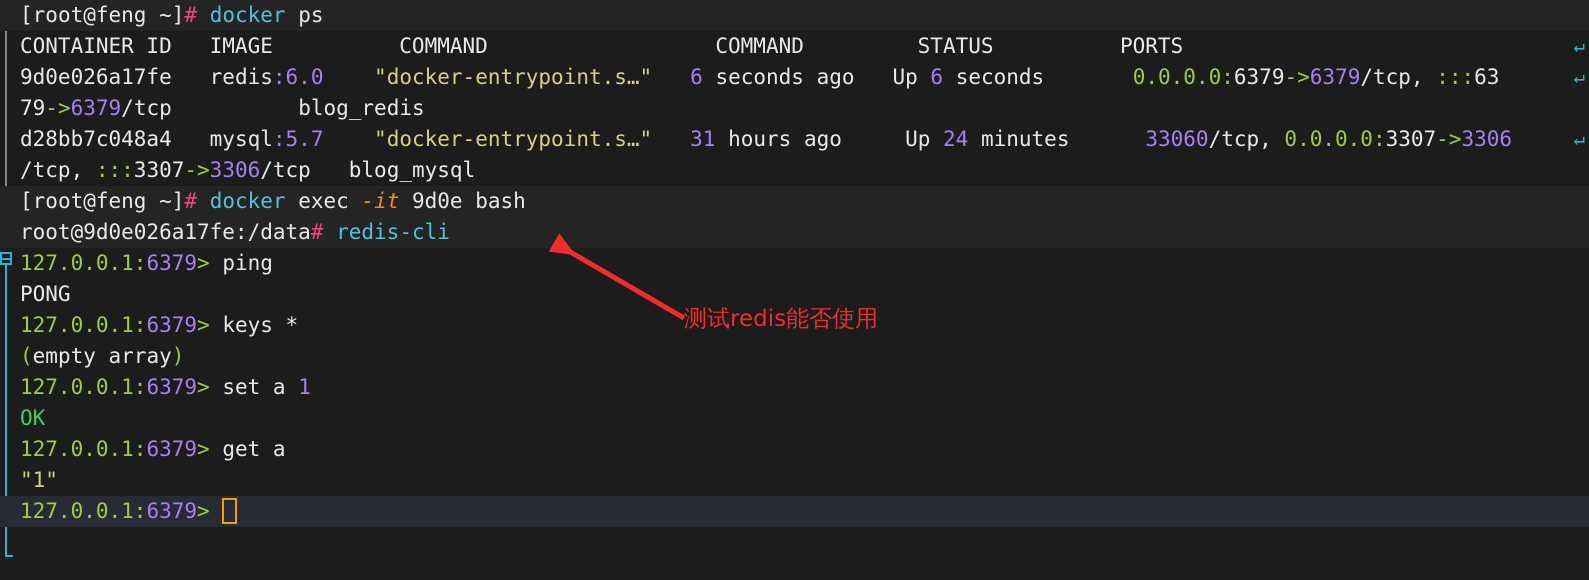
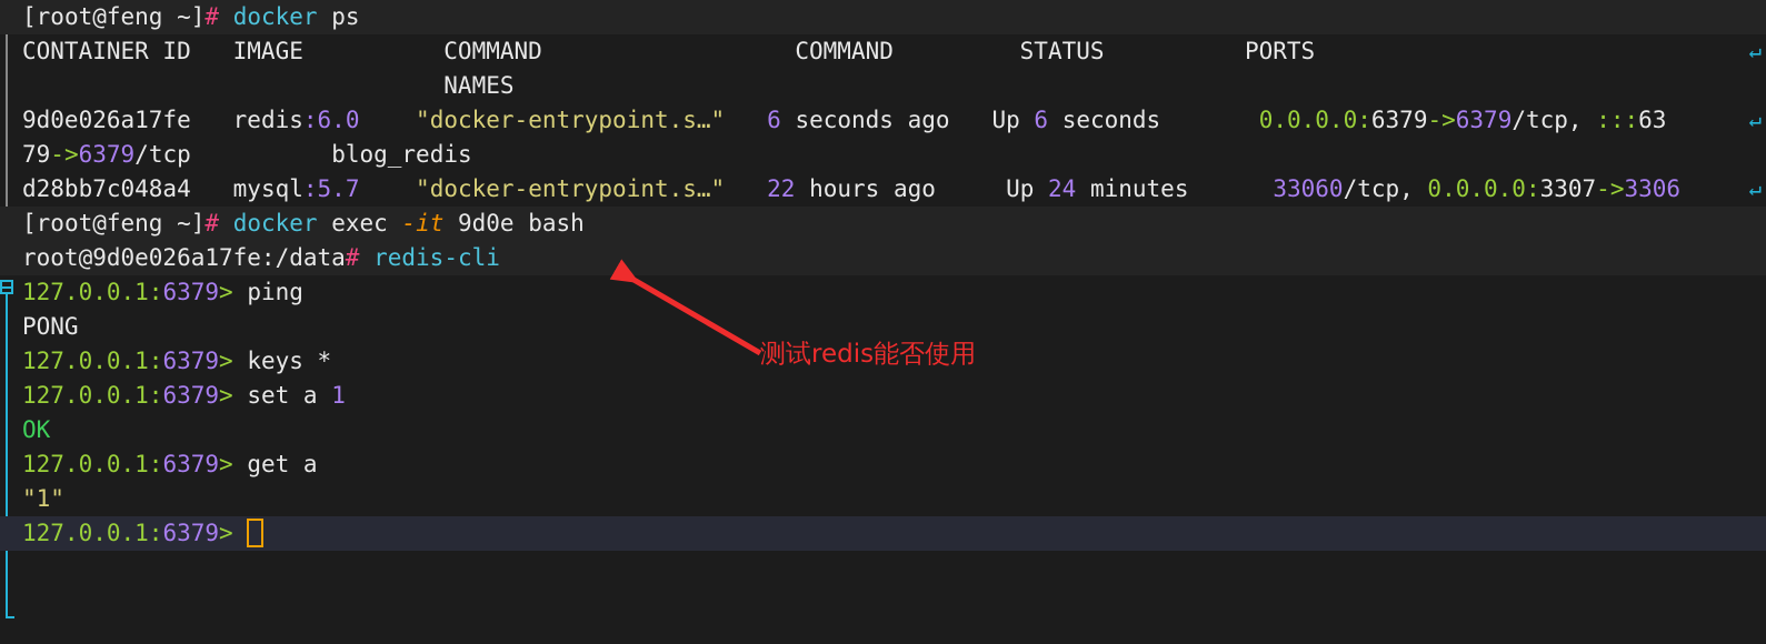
  [root@feng ~]# docker ps
  CONTAINER ID IMAGE COMMAND COMMAND STATUS PORTS
  ↵
+ NAMES
  9d0e026a17fe redis:6.0 "docker-entrypoint.s…" 6 seconds ago Up 6 seconds 0.0.0.0:6379->6379/tcp, :::63
  ↵
  79->6379/tcp blog_redis
- d28bb7c048a4 mysql:5.7 "docker-entrypoint.s…" 31 hours ago Up 24 minutes 33060/tcp, 0.0.0.0:3307->3306
+ d28bb7c048a4 mysql:5.7 "docker-entrypoint.s…" 22 hours ago Up 24 minutes 33060/tcp, 0.0.0.0:3307->3306
  ↵
- /tcp, :::3307->3306/tcp blog_mysql
  [root@feng ~]# docker exec -it 9d0e bash
  root@9d0e026a17fe:/data# redis-cli
  127.0.0.1:6379> ping
  PONG
  127.0.0.1:6379> keys *
- (empty array)
  127.0.0.1:6379> set a 1
  OK
  127.0.0.1:6379> get a
  "1"
  127.0.0.1:6379>
  测试redis能否使用
